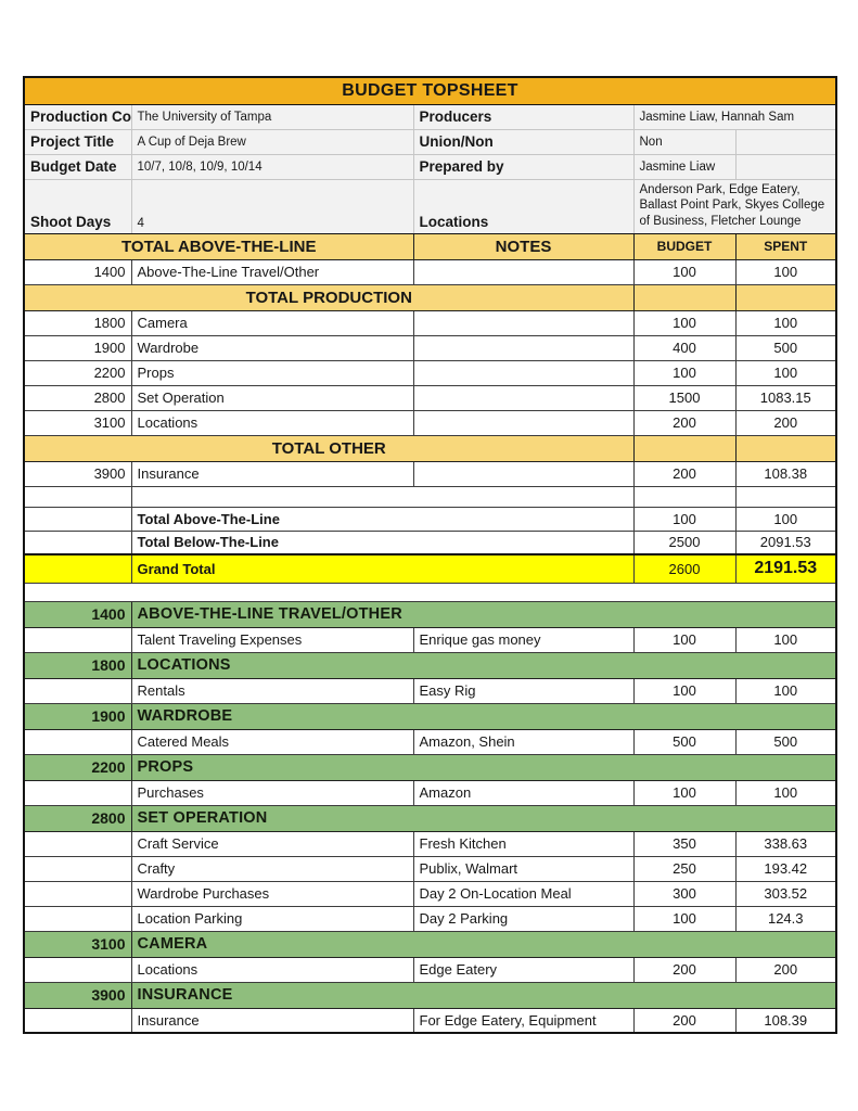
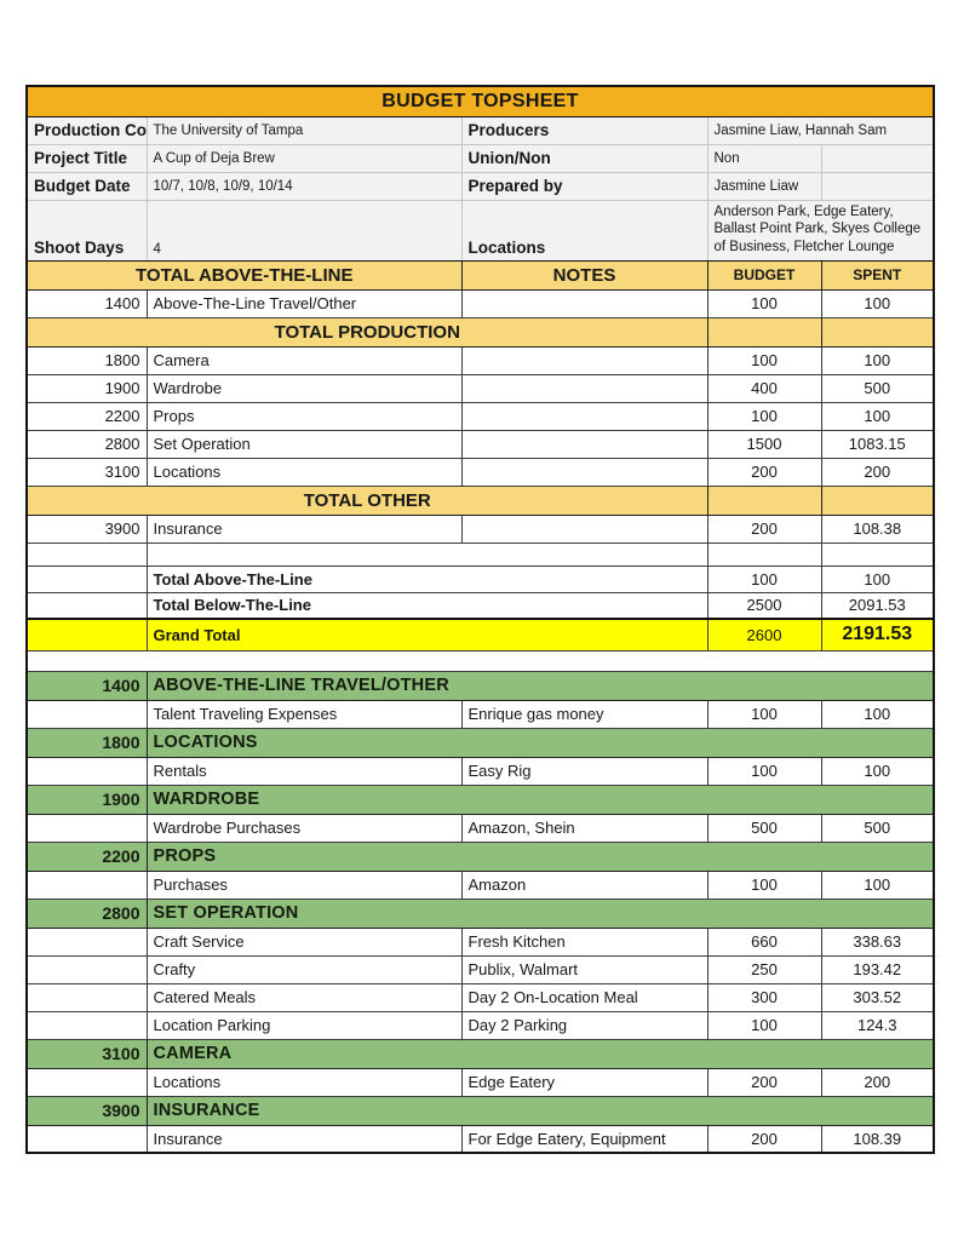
  BUDGET TOPSHEET
  Production Co	The University of Tampa	Producers	Jasmine Liaw, Hannah Sam
  Project Title	A Cup of Deja Brew	Union/Non	Non
  Budget Date	10/7, 10/8, 10/9, 10/14	Prepared by	Jasmine Liaw
  Shoot Days	4	Locations	Anderson Park, Edge Eatery, Ballast Point Park, Skyes College of Business, Fletcher Lounge
  TOTAL ABOVE-THE-LINE	NOTES	BUDGET	SPENT
  1400	Above-The-Line Travel/Other		100	100
  TOTAL PRODUCTION
  1800	Camera		100	100
  1900	Wardrobe		400	500
  2200	Props		100	100
  2800	Set Operation		1500	1083.15
  3100	Locations		200	200
  TOTAL OTHER
  3900	Insurance		200	108.38
  	Total Above-The-Line	100	100
  	Total Below-The-Line	2500	2091.53
  	Grand Total	2600	2191.53
  1400	ABOVE-THE-LINE TRAVEL/OTHER
  	Talent Traveling Expenses	Enrique gas money	100	100
  1800	LOCATIONS
  	Rentals	Easy Rig	100	100
  1900	WARDROBE
- 	Catered Meals	Amazon, Shein	500	500
+ 	Wardrobe Purchases	Amazon, Shein	500	500
  2200	PROPS
  	Purchases	Amazon	100	100
  2800	SET OPERATION
- 	Craft Service	Fresh Kitchen	350	338.63
+ 	Craft Service	Fresh Kitchen	660	338.63
  	Crafty	Publix, Walmart	250	193.42
- 	Wardrobe Purchases	Day 2 On-Location Meal	300	303.52
+ 	Catered Meals	Day 2 On-Location Meal	300	303.52
  	Location Parking	Day 2 Parking	100	124.3
  3100	CAMERA
  	Locations	Edge Eatery	200	200
  3900	INSURANCE
  	Insurance	For Edge Eatery, Equipment	200	108.39
